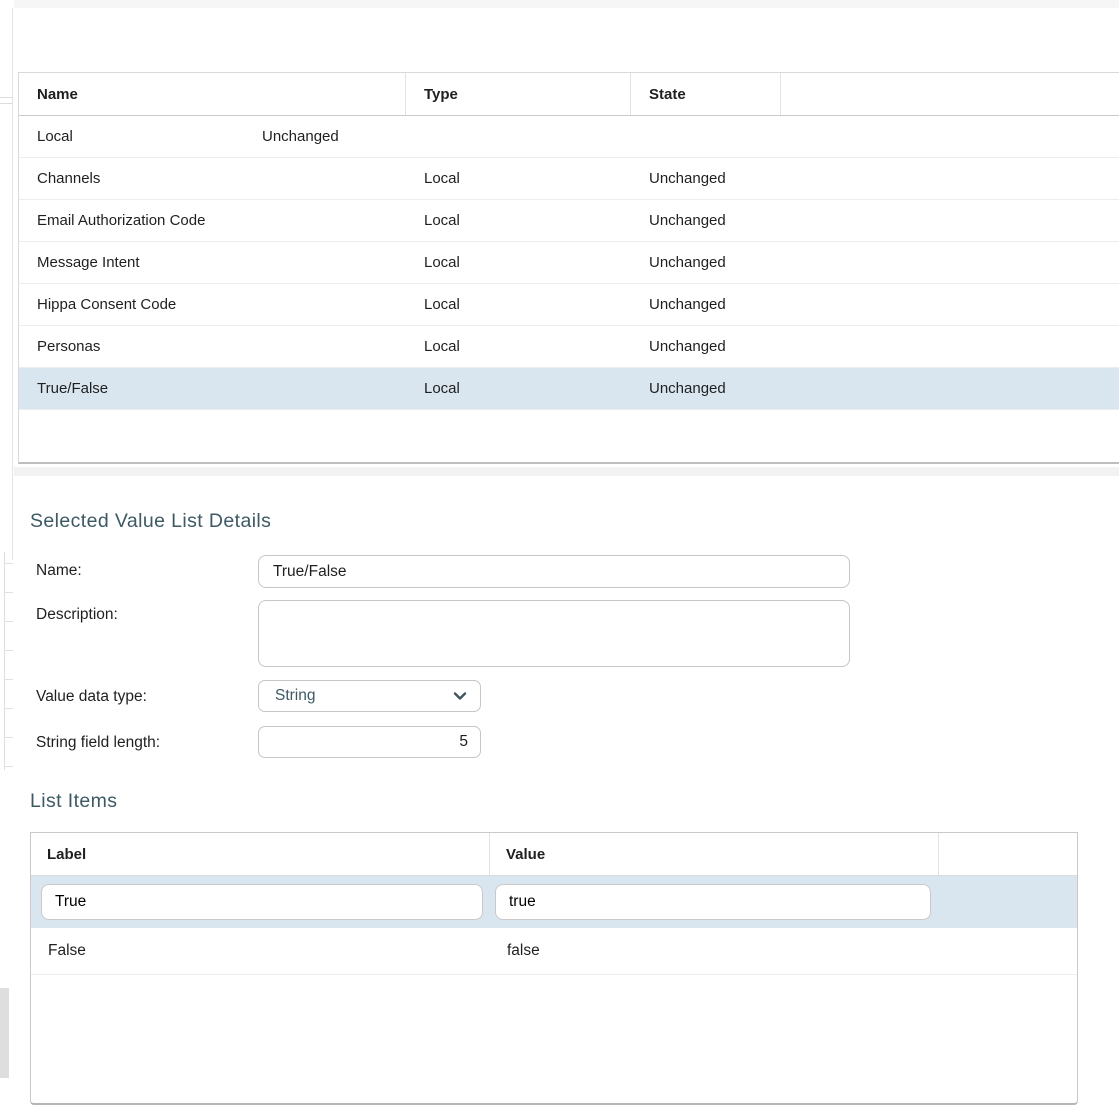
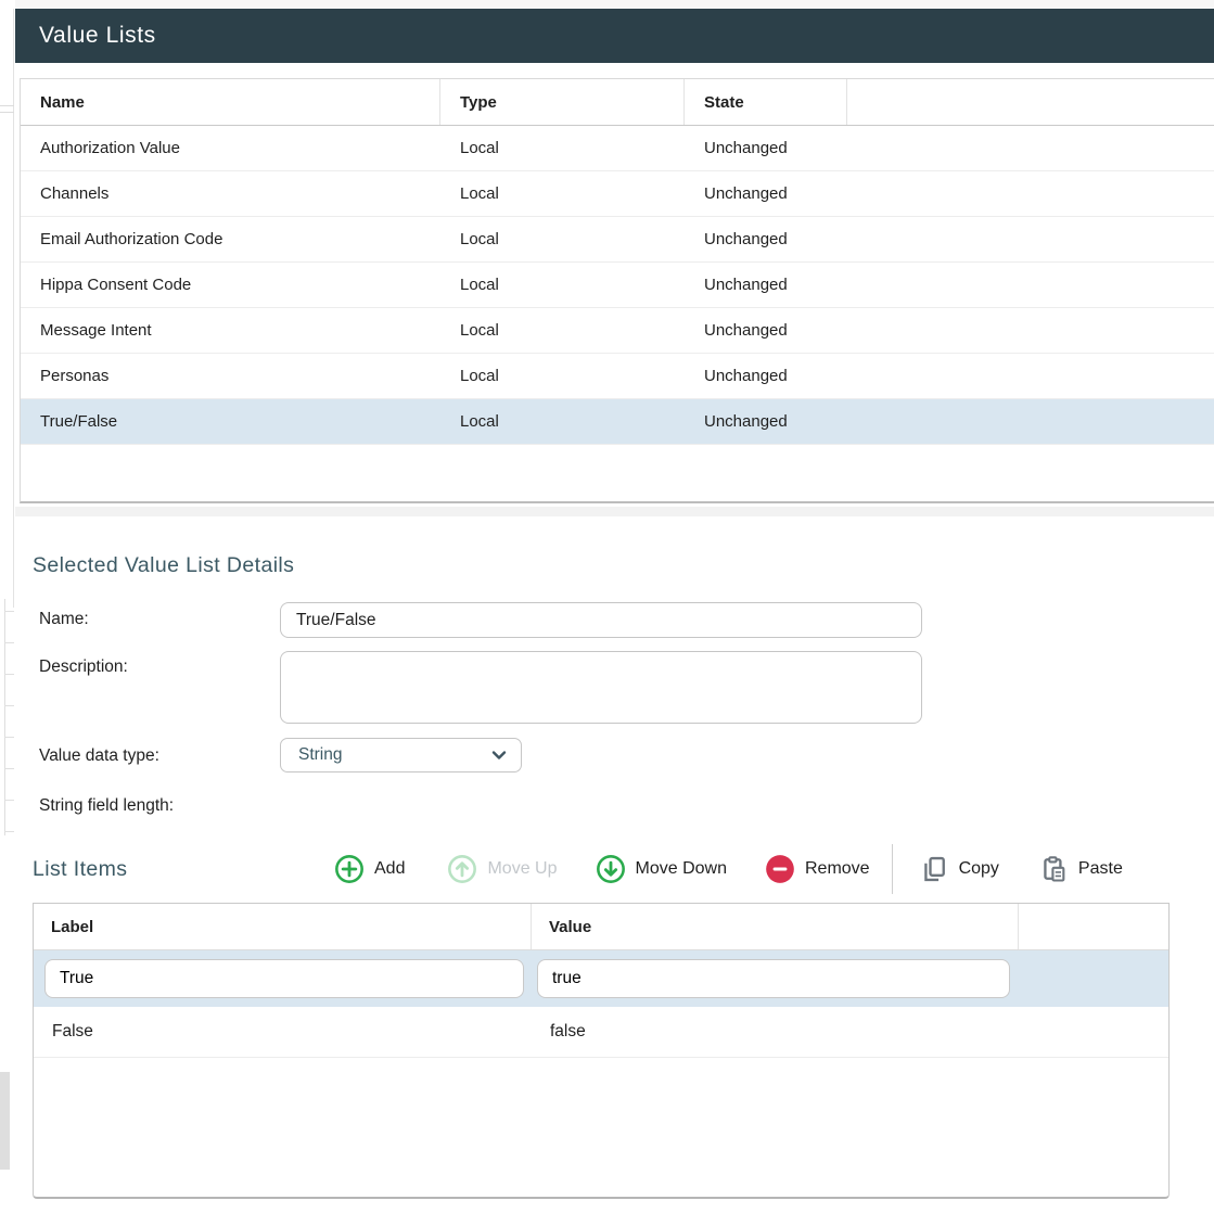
+ Value Lists
  Name
  Type
  State
+ Authorization Value
  Local
  Unchanged
  Channels
  Local
  Unchanged
  Email Authorization Code
  Local
  Unchanged
- Message Intent
+ Hippa Consent Code
  Local
  Unchanged
- Hippa Consent Code
+ Message Intent
  Local
  Unchanged
  Personas
  Local
  Unchanged
  True/False
  Local
  Unchanged
  Selected Value List Details
  Name:
  True/False
  Description:
  Value data type:
  String
  String field length:
- 5
  List Items
+ Add
+ Move Up
+ Move Down
+ Remove
+ Copy
+ Paste
  Label
  Value
  True
  true
  False
  false
